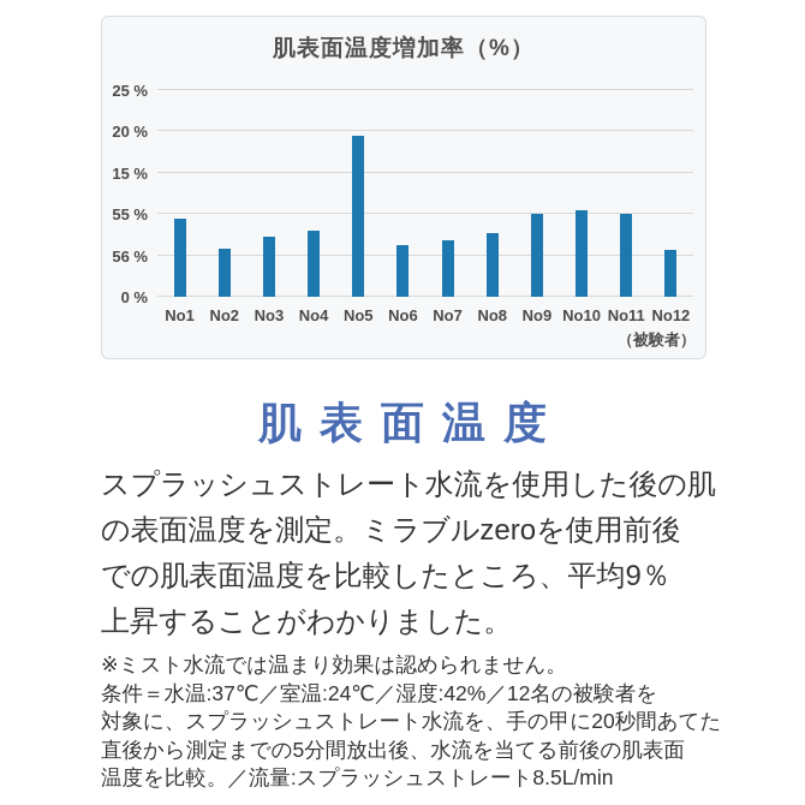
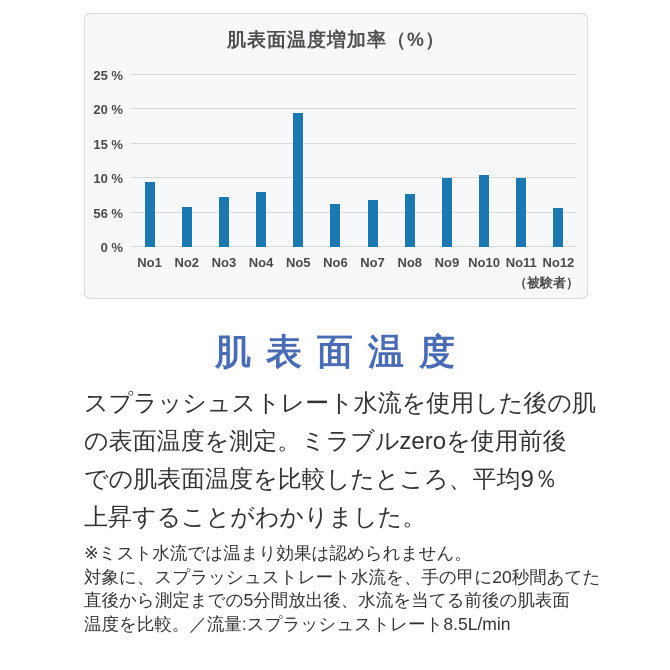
  肌表面温度増加率（%）
  0 %
  56 %
- 55 %
+ 10 %
  15 %
  20 %
  25 %
  No1
  No2
  No3
  No4
  No5
  No6
  No7
  No8
  No9
  No10
  No11
  No12
  （被験者）
  肌表面温度
  スプラッシュストレート水流を使用した後の肌
  の表面温度を測定。ミラブルzeroを使用前後
  での肌表面温度を比較したところ、平均9％
  上昇することがわかりました。
  ※ミスト水流では温まり効果は認められません。
- 条件＝水温:37℃／室温:24℃／湿度:42%／12名の被験者を
  対象に、スプラッシュストレート水流を、手の甲に20秒間あてた
  直後から測定までの5分間放出後、水流を当てる前後の肌表面
  温度を比較。／流量:スプラッシュストレート8.5L/min
